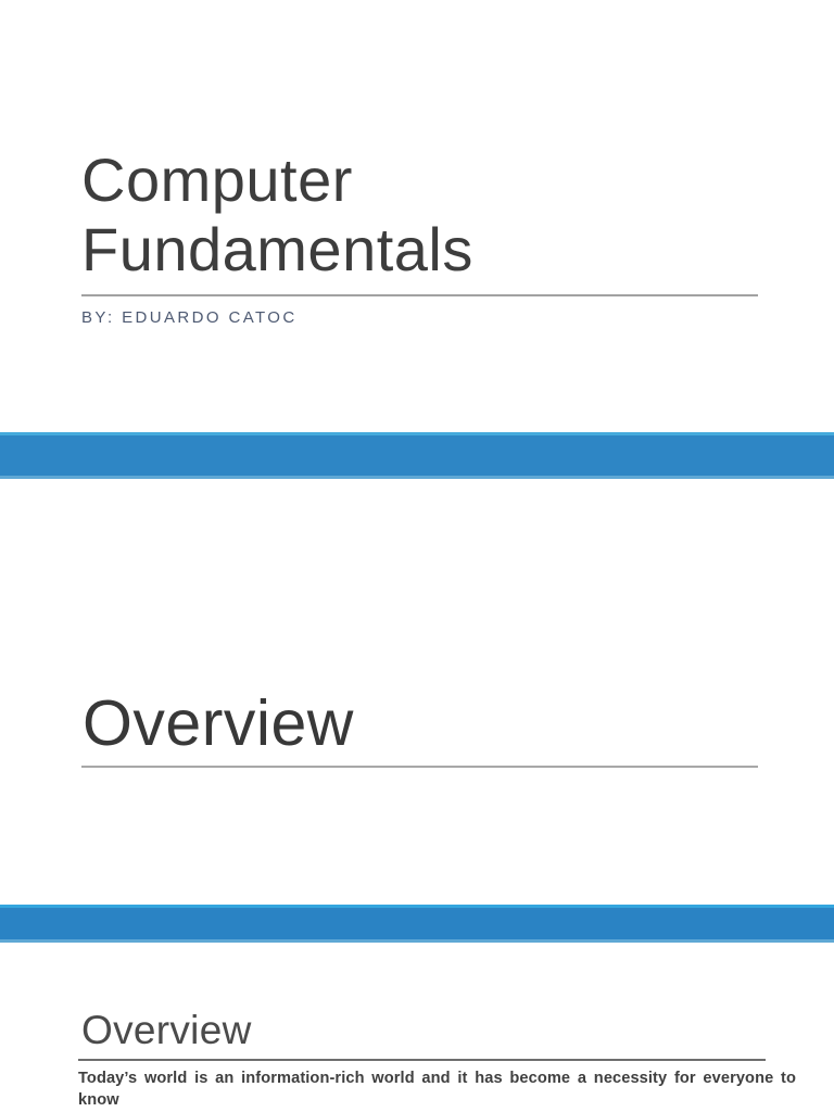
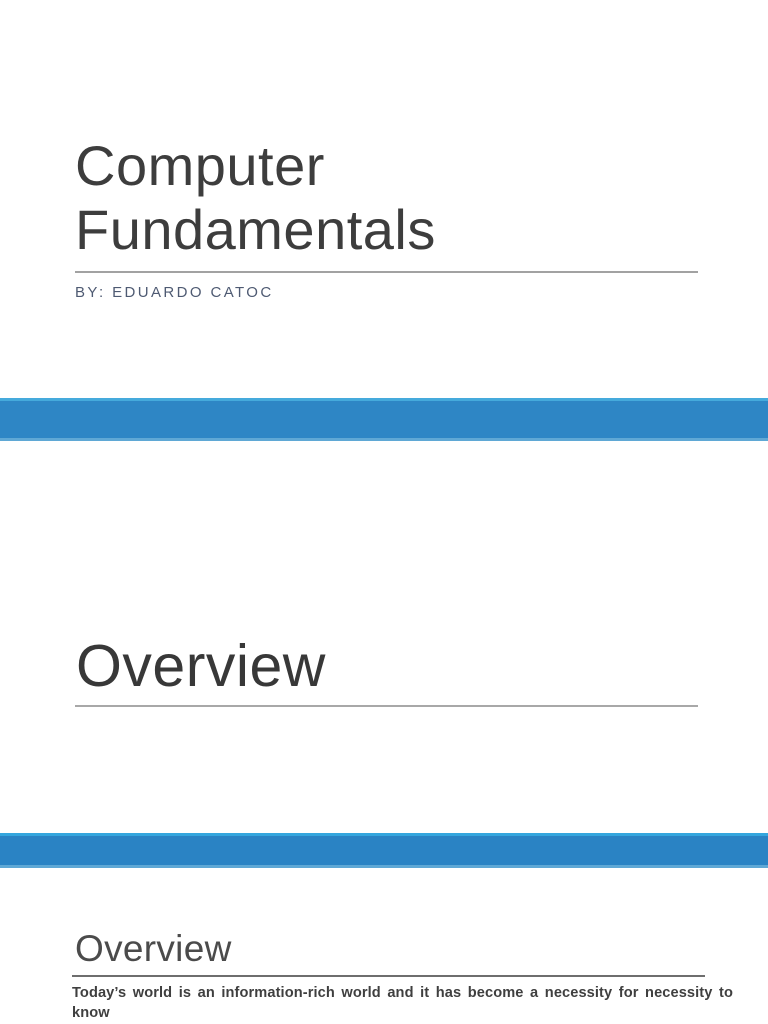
  Computer Fundamentals
  BY: EDUARDO CATOC
  Overview
  Overview
- Today’s world is an information-rich world and it has become a necessity for everyone to know
+ Today’s world is an information-rich world and it has become a necessity for necessity to know
